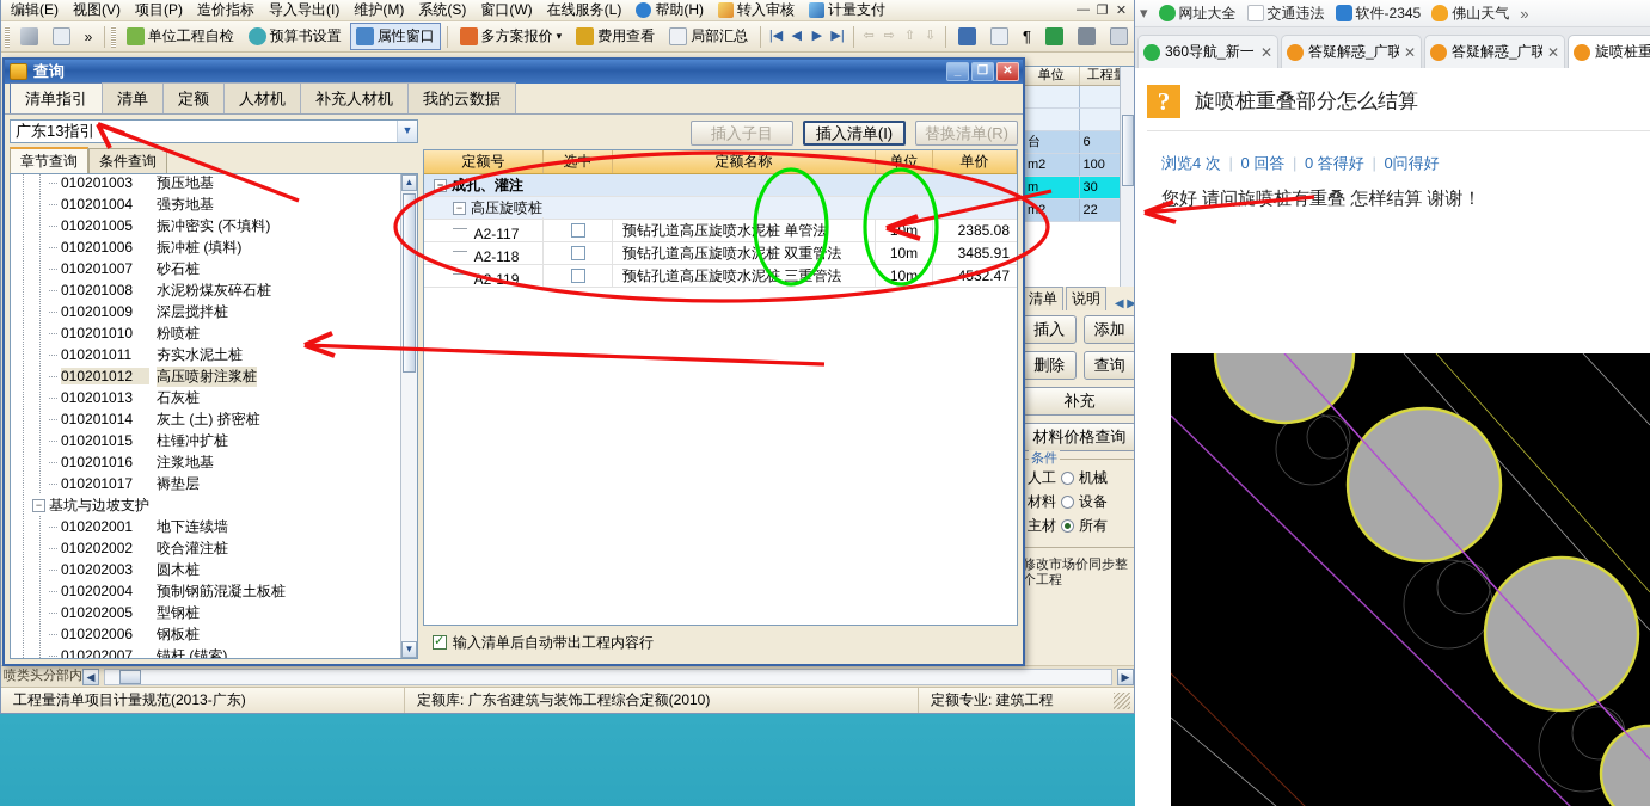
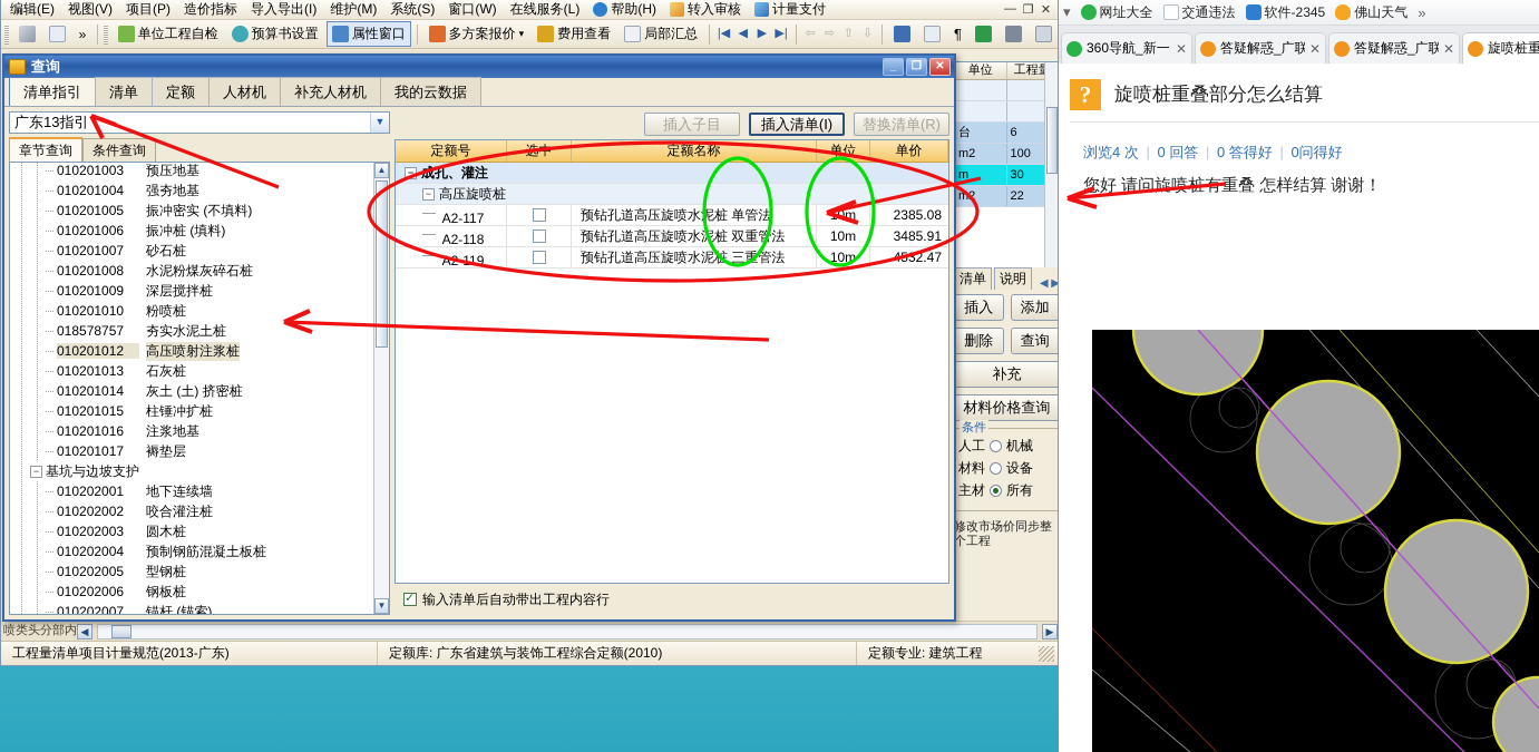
  编辑(E)
  视图(V)
  项目(P)
  造价指标
  导入导出(I)
  维护(M)
  系统(S)
  窗口(W)
  在线服务(L)
  帮助(H)
  转入审核
  计量支付
  —
  ❐
  ✕
  »
  单位工程自检
  预算书设置
  属性窗口
  多方案报价
  ▾
  费用查看
  局部汇总
  |◀
  ◀
  ▶
  ▶|
  ⇦
  ⇨
  ⇧
  ⇩
  ¶
  单位
  台
  6
  m2
  100
  m
  30
  22
  清单
  说明
  ◀ ▶
  插入
  添加
  删除
  查询
  补充
  材料价格查询
  条件
  人工
  机械
  材料
  设备
  主材
  所有
  修改市场价同步整个工程
  喷类头分部内
  ◀
  ▶
  工程量清单项目计量规范(2013-广东)
  定额库: 广东省建筑与装饰工程综合定额(2010)
  定额专业: 建筑工程
  查询
  _
  ❐
  ✕
  清单指引
  清单
  定额
  人材机
  补充人材机
  我的云数据
  广东13指引
  ▼
  章节查询
  条件查询
  010201003
  预压地基
  010201004
  强夯地基
  010201005
  振冲密实 (不填料)
  010201006
  振冲桩 (填料)
  010201007
  砂石桩
  010201008
  水泥粉煤灰碎石桩
  010201009
  深层搅拌桩
  010201010
  粉喷桩
- 010201011
+ 018578757
  夯实水泥土桩
  010201012
  高压喷射注浆桩
  010201013
  石灰桩
  010201014
  灰土 (土) 挤密桩
  010201015
  柱锤冲扩桩
  010201016
  注浆地基
  010201017
  褥垫层
  −
  基坑与边坡支护
  010202001
  地下连续墙
  010202002
  咬合灌注桩
  010202003
  圆木桩
  010202004
  预制钢筋混凝土板桩
  010202005
  型钢桩
  010202006
  钢板桩
  010202007
  锚杆 (锚索)
  ▲
  ▼
  插入子目
  插入清单(I)
  替换清单(R)
  定额号
  定额名称
  单位
  单价
  −
  孔、灌注
  −
  高压旋喷桩
  A2-117
  预钻孔道高压旋喷水泥桩 单管法
  2385.08
  A2-118
  预钻孔道高压旋喷水桩 双重管法
  10m
  3485.91
  预钻孔道高压旋喷水泥 三重管法
  10m
  32.47
  输入清单后自动带出工程内容行
  ▾
  网址大全
  交通违法
  软件-2345
  佛山天气
  »
  360导航_新一
  ✕
  答疑解惑_广联
  ✕
  答疑解惑_广联
  ✕
  ?
  旋喷桩重叠部分怎么结算
  浏览4 次 | 0 回答 | 0 答得好 | 0问得好
  您好 请问旋喷重叠 怎样结算 谢谢！
